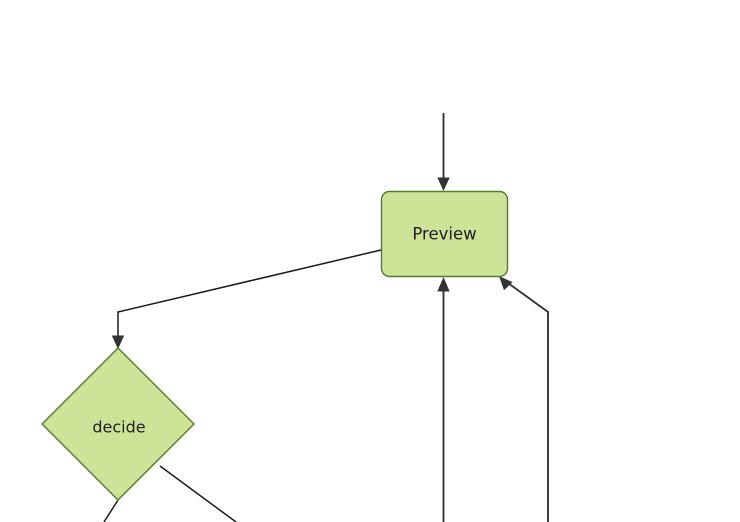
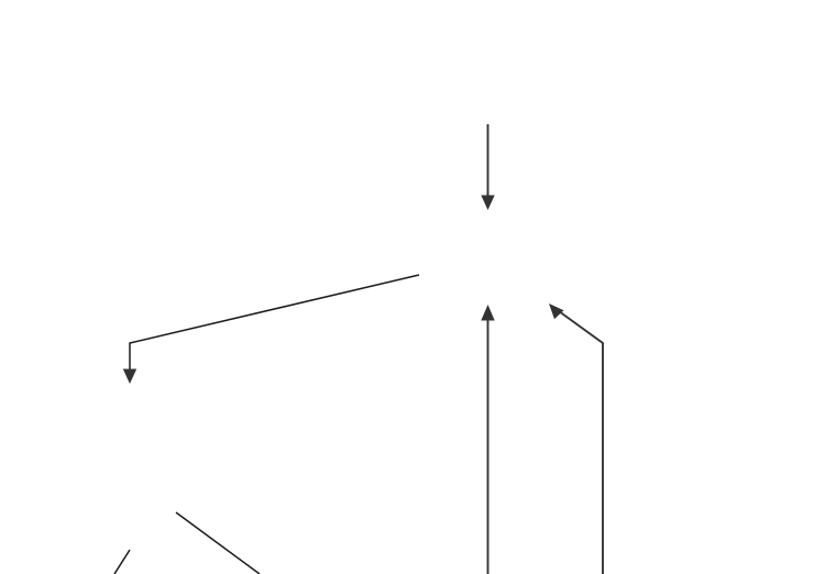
- Preview
- decide
